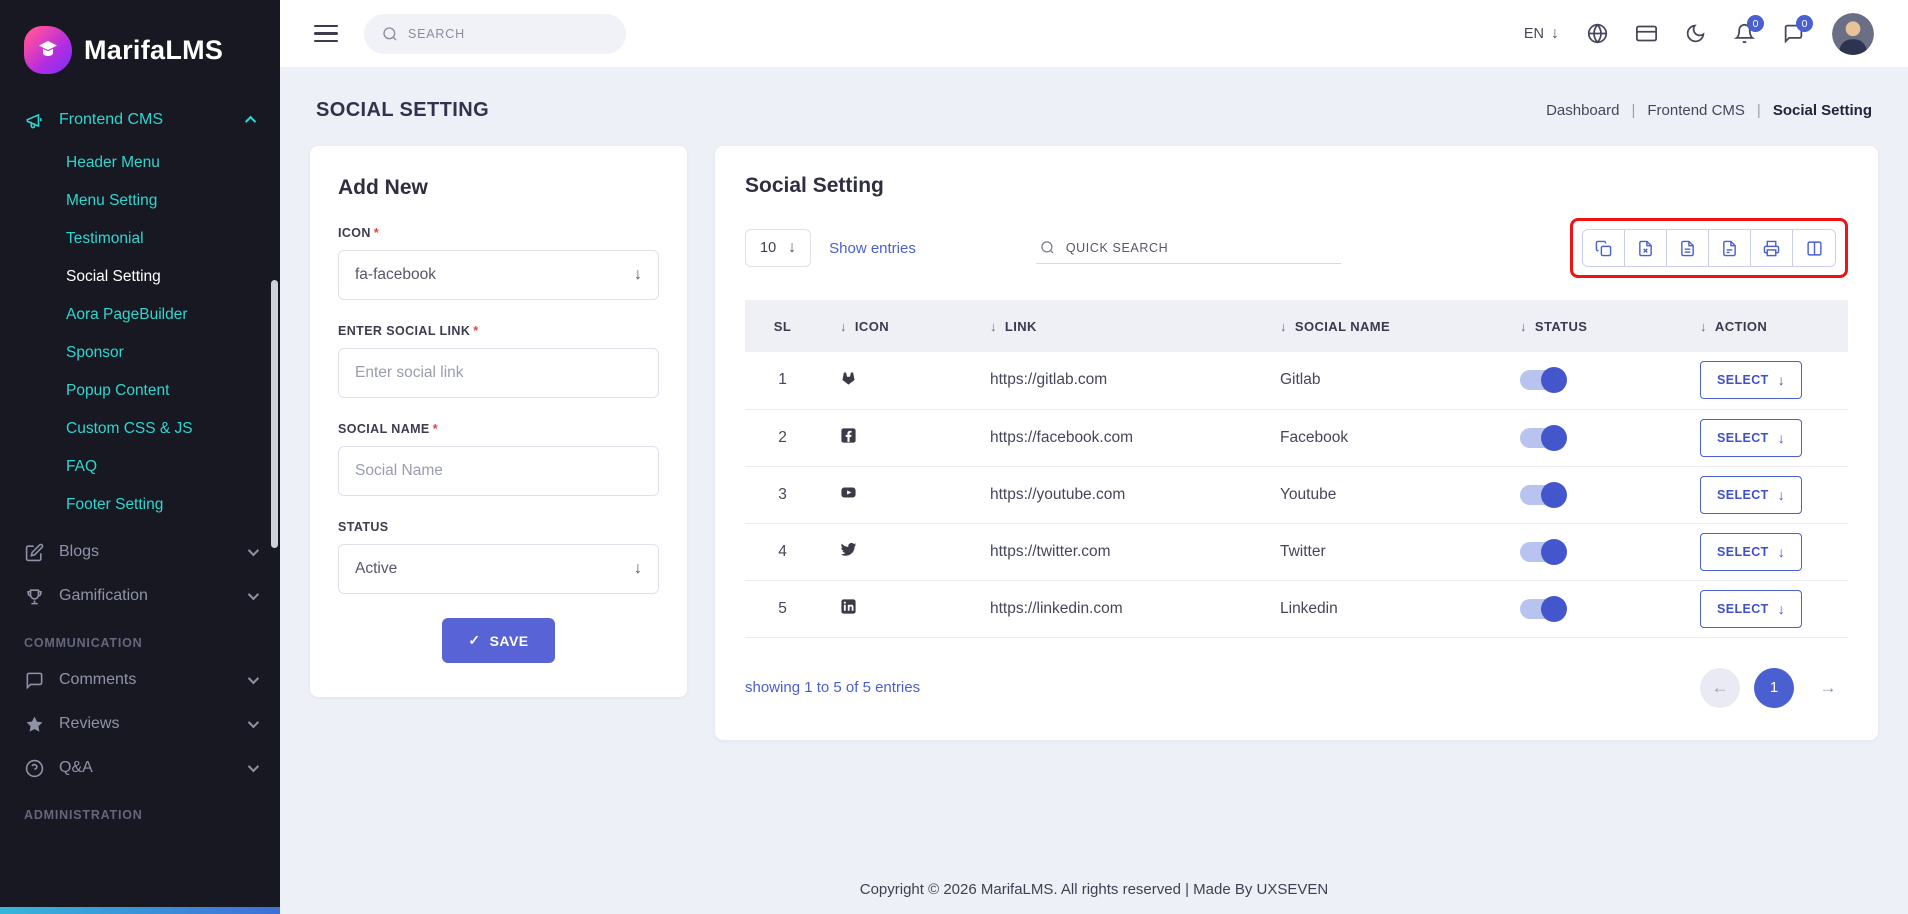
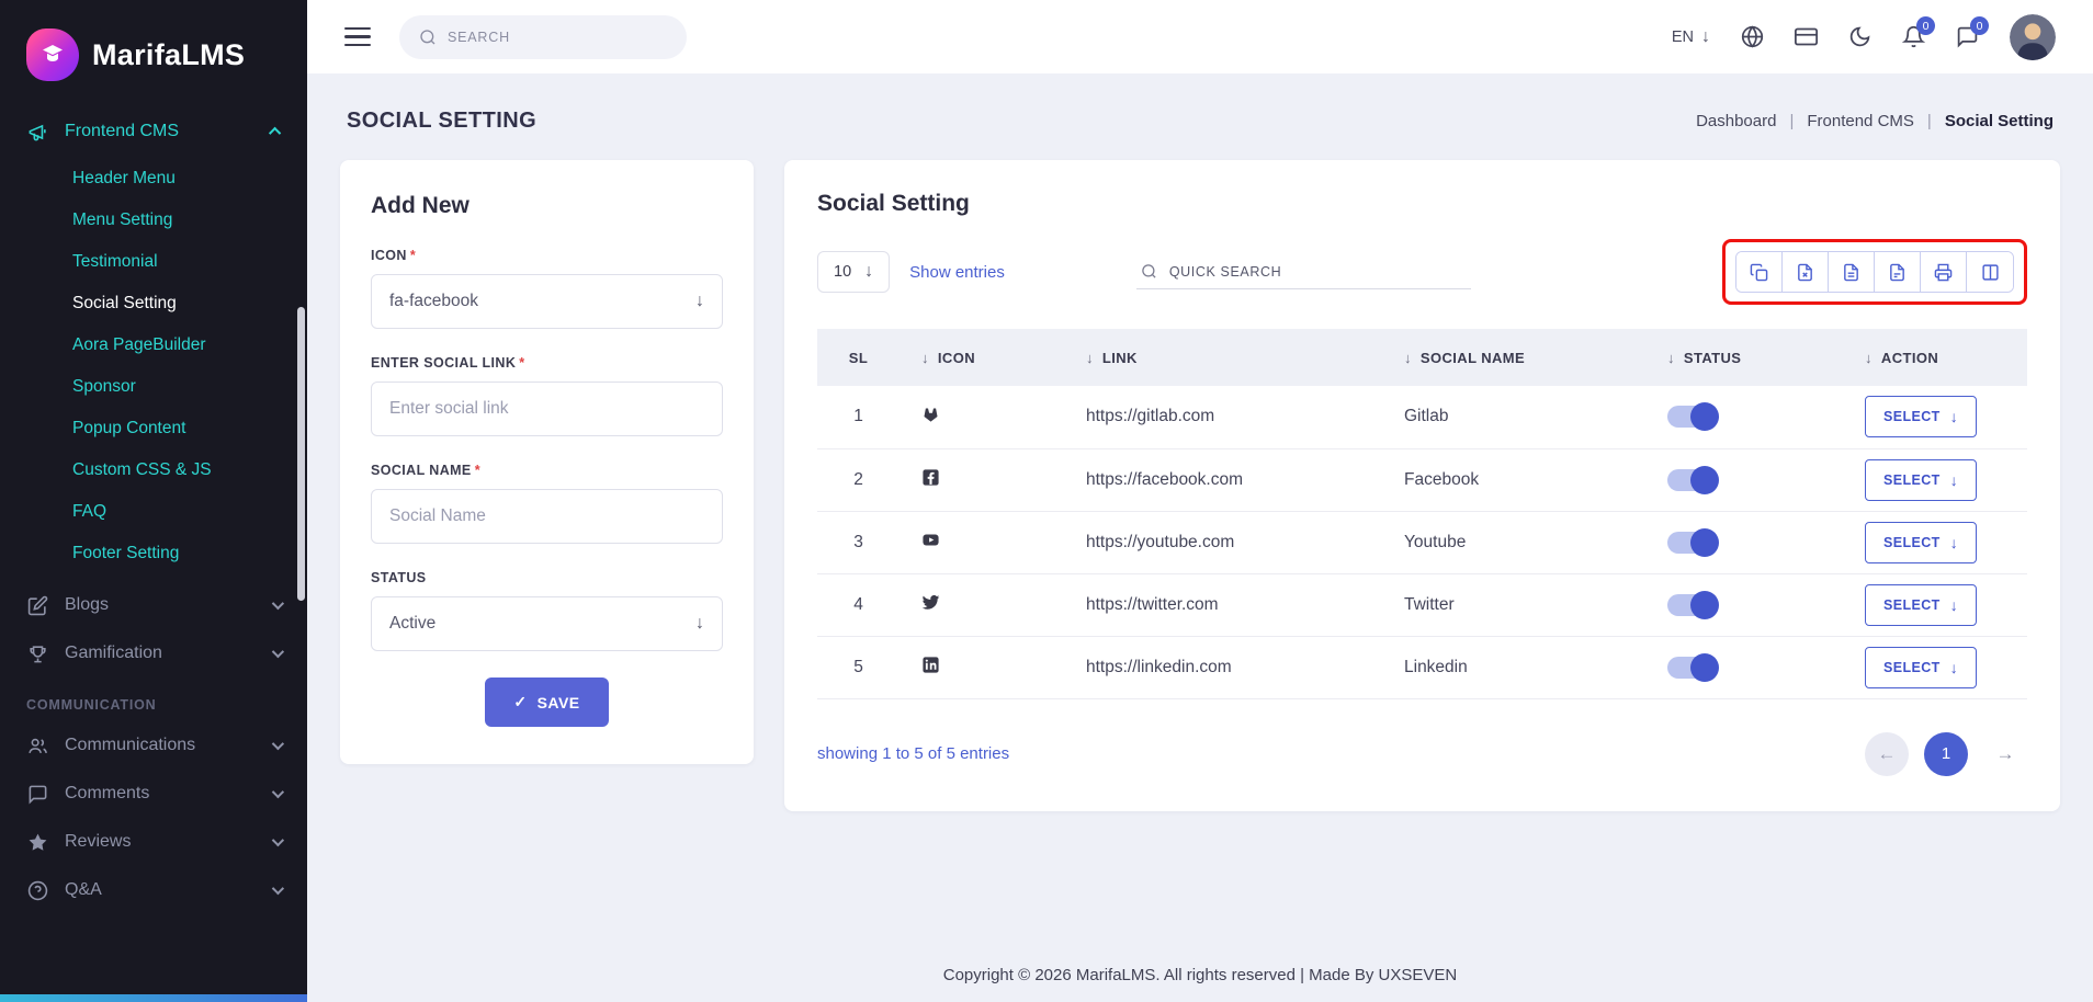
  MarifaLMS
  Frontend CMS
  Header Menu
  Menu Setting
  Testimonial
  Social Setting
  Aora PageBuilder
  Sponsor
  Popup Content
  Custom CSS & JS
  FAQ
  Footer Setting
  Blogs
  Gamification
  COMMUNICATION
+ Communications
  Comments
  Reviews
  Q&A
- ADMINISTRATION
  SEARCH
  EN
  ↓
  0
  0
  SOCIAL SETTING
  Dashboard
  |
  Frontend CMS
  |
  Social Setting
  Add New
  ICON *
  fa-facebook
  ↓
  ENTER SOCIAL LINK *
  Enter social link
  SOCIAL NAME *
  Social Name
  STATUS
  Active
  ↓
  ✓
  SAVE
  Social Setting
  10
  ↓
  Show entries
  QUICK SEARCH
  SL	↓ ICON	↓ LINK	↓ SOCIAL NAME	↓ STATUS	↓ ACTION
  1		https://gitlab.com	Gitlab		SELECT ↓
  2		https://facebook.com	Facebook		SELECT ↓
  3		https://youtube.com	Youtube		SELECT ↓
  4		https://twitter.com	Twitter		SELECT ↓
  5		https://linkedin.com	Linkedin		SELECT ↓
  showing 1 to 5 of 5 entries
  ←
  1
  →
  Copyright © 2026 MarifaLMS. All rights reserved | Made By UXSEVEN
